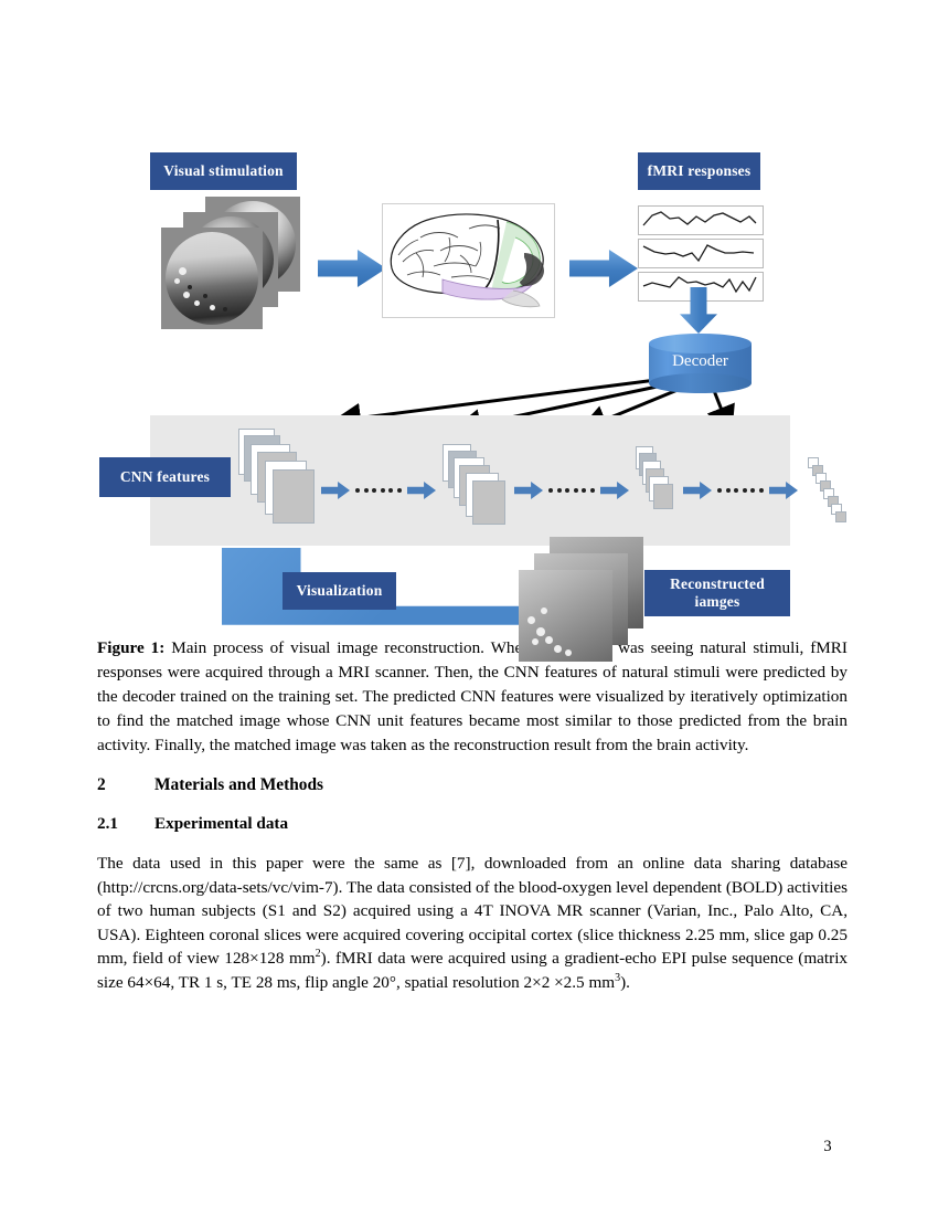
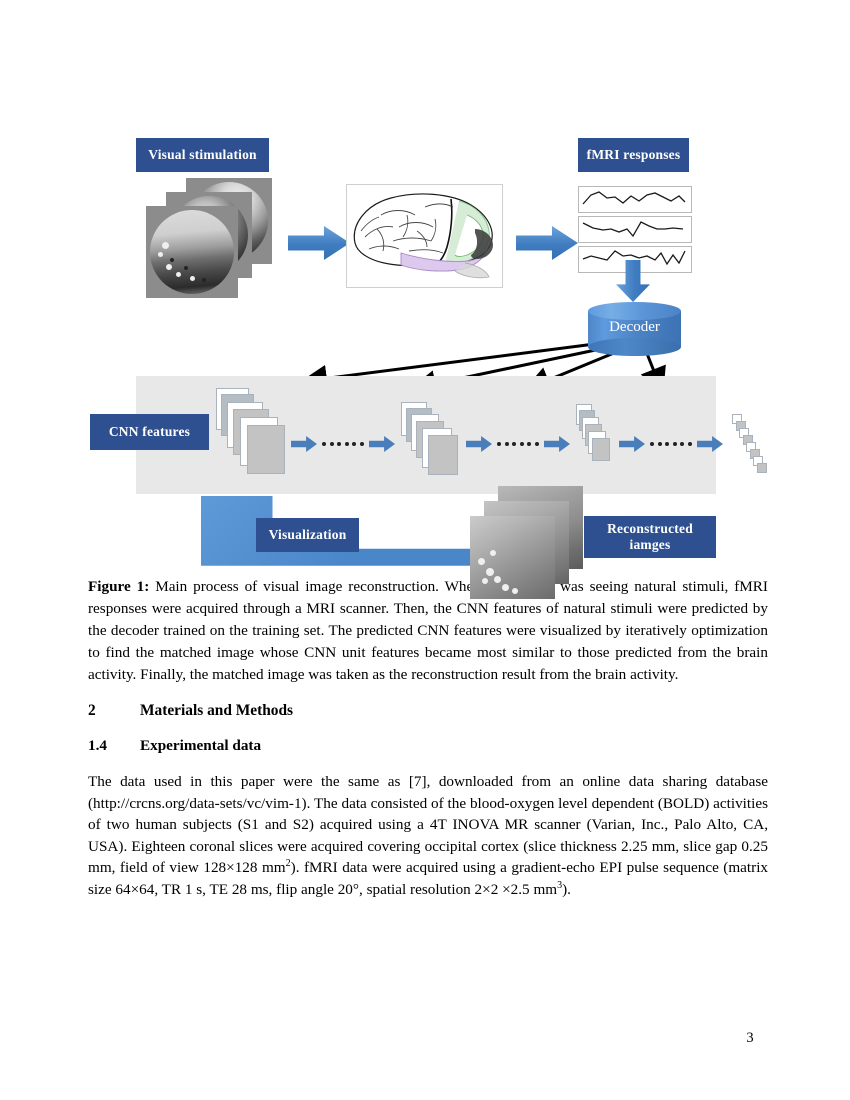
  Visual stimulation
  fMRI responses
  Decoder
  CNN features
  Visualization
  Reconstructed
  iamges
  Figure 1: Main process of visual image reconstruction. Wh was seeing natural stimuli, fMRI responses were acquired through a MRI scanner. Then, the CNN features of natural stimuli were predicted by the decoder trained on the training set. The predicted CNN features were visualized by iteratively optimization to find the matched image whose CNN unit features became most similar to those predicted from the brain activity. Finally, the matched image was taken as the reconstruction result from the brain activity.
  2 Materials and Methods
- 2.1 Experimental data
+ 1.4 Experimental data
- The data used in this paper were the same as [7], downloaded from an online data sharing database (http://crcns.org/data-sets/vc/vim-7). The data consisted of the blood-oxygen level dependent (BOLD) activities of two human subjects (S1 and S2) acquired using a 4T INOVA MR scanner (Varian, Inc., Palo Alto, CA, USA). Eighteen coronal slices were acquired covering occipital cortex (slice thickness 2.25 mm, slice gap 0.25 mm, field of view 128×128 mm2). fMRI data were acquired using a gradient-echo EPI pulse sequence (matrix size 64×64, TR 1 s, TE 28 ms, flip angle 20°, spatial resolution 2×2 ×2.5 mm3).
+ The data used in this paper were the same as [7], downloaded from an online data sharing database (http://crcns.org/data-sets/vc/vim-1). The data consisted of the blood-oxygen level dependent (BOLD) activities of two human subjects (S1 and S2) acquired using a 4T INOVA MR scanner (Varian, Inc., Palo Alto, CA, USA). Eighteen coronal slices were acquired covering occipital cortex (slice thickness 2.25 mm, slice gap 0.25 mm, field of view 128×128 mm2). fMRI data were acquired using a gradient-echo EPI pulse sequence (matrix size 64×64, TR 1 s, TE 28 ms, flip angle 20°, spatial resolution 2×2 ×2.5 mm3).
  3
